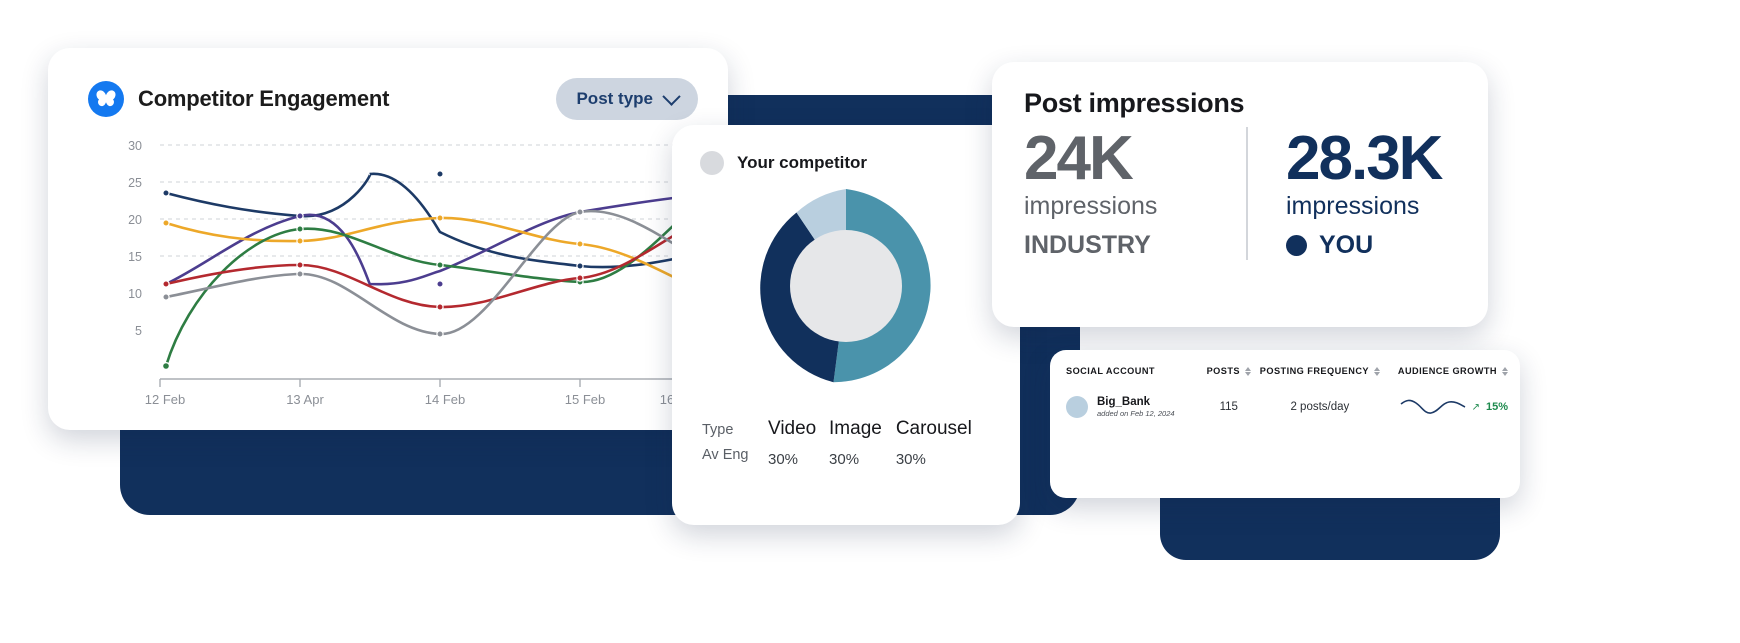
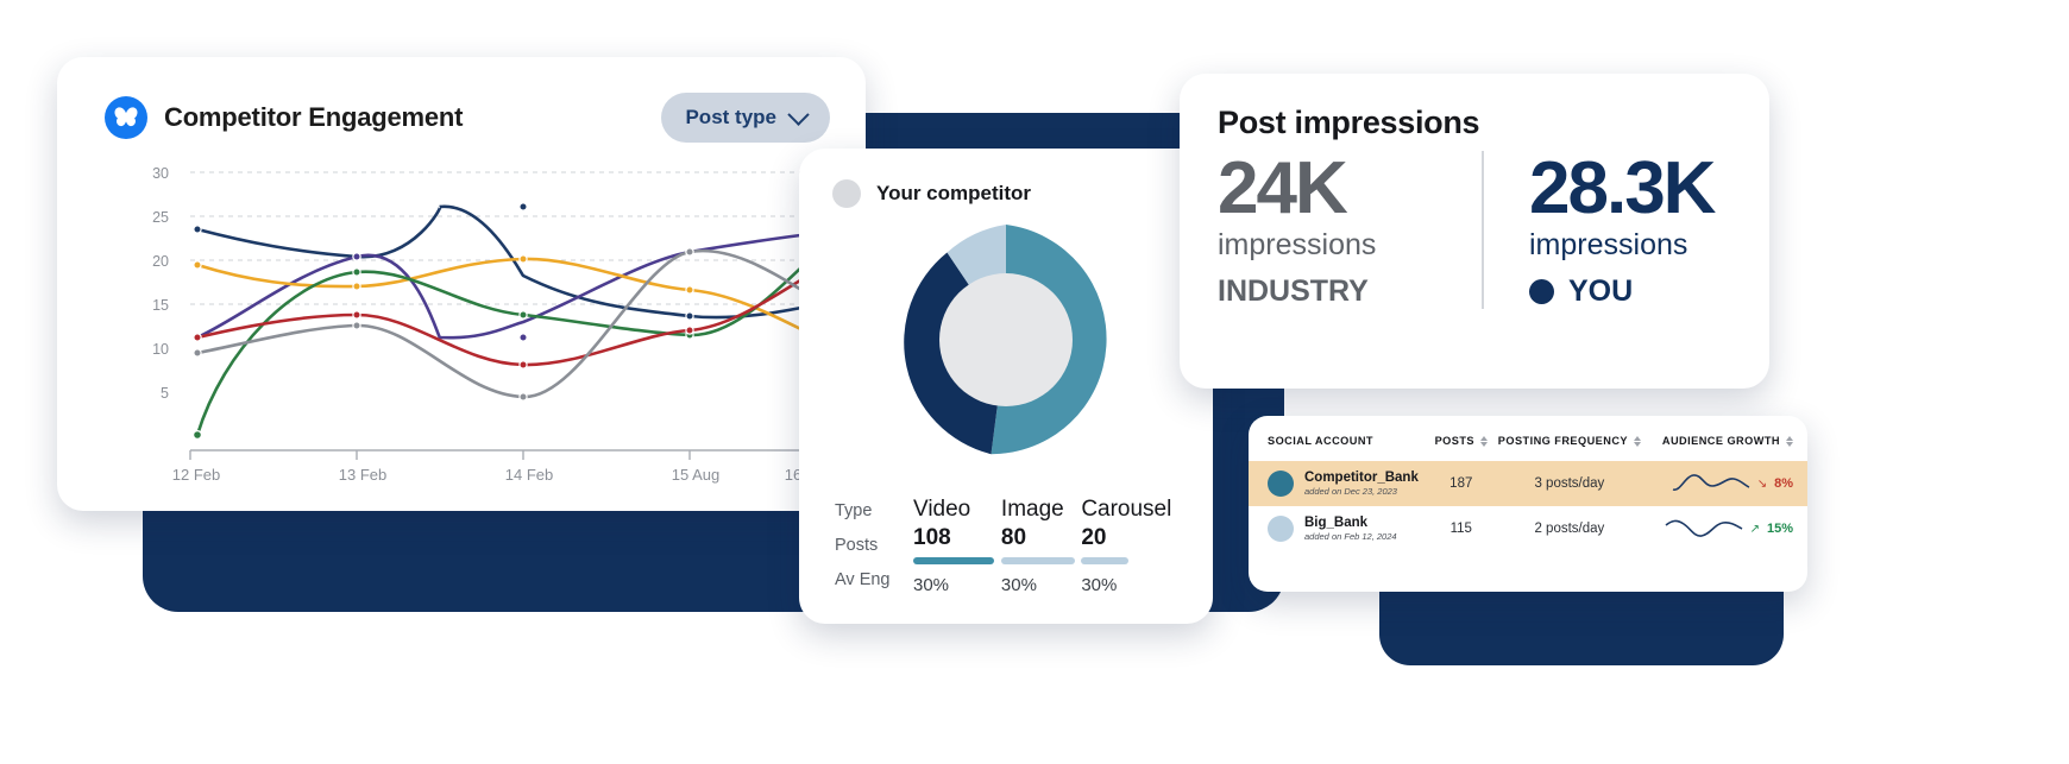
  Competitor Engagement
  Post type
  30
  25
  20
  15
  10
  5
  12 Feb
- 13 Apr
+ 13 Feb
  14 Feb
- 15 Feb
+ 15 Aug
  Your competitor
  Type	Video	Image	Carousel
+ Posts	108	80	20
  Av Eng	30%	30%	30%
  Post impressions
  24K
  impressions
  INDUSTRY
  28.3K
  impressions
  YOU
  SOCIAL ACCOUNT	POSTS	POSTING FREQUENCY	AUDIENCE GROWTH
+ Competitor_Bank added on Dec 23, 2023	187	3 posts/day	↘ 8%
  Big_Bank added on Feb 12, 2024	115	2 posts/day	↗ 15%
